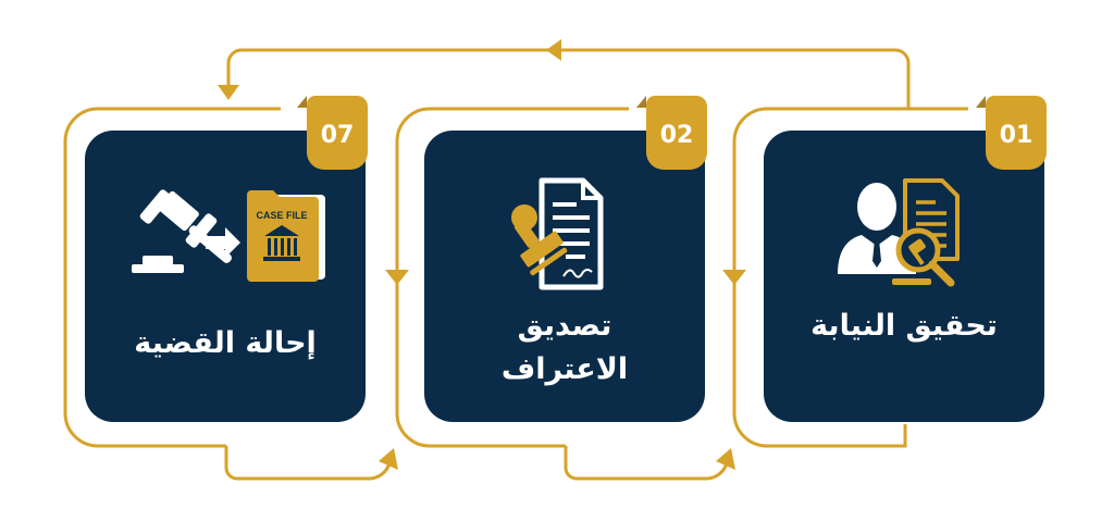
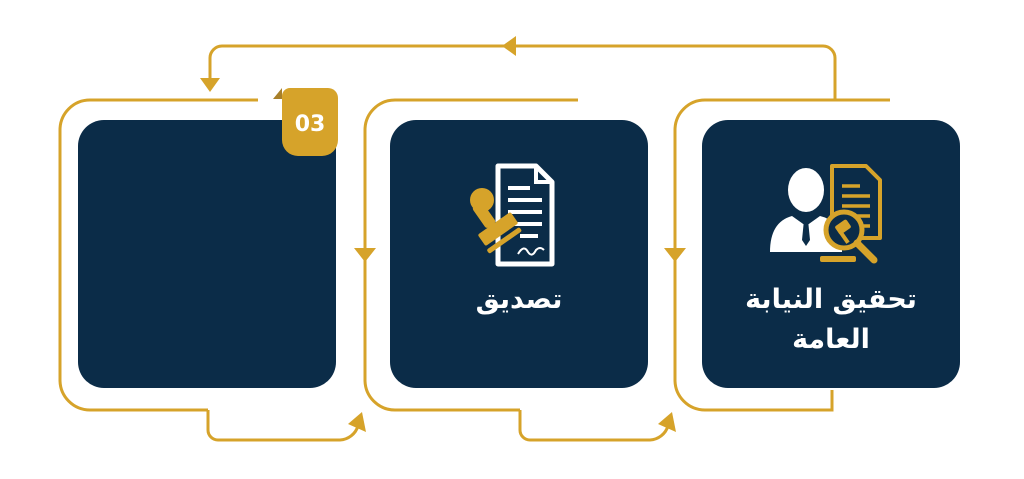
- 07
+ 03
- CASE FILE
- إحالة القضية
- 02
  تصديق
- الاعتراف
- 01
  تحقيق النيابة
+ العامة
